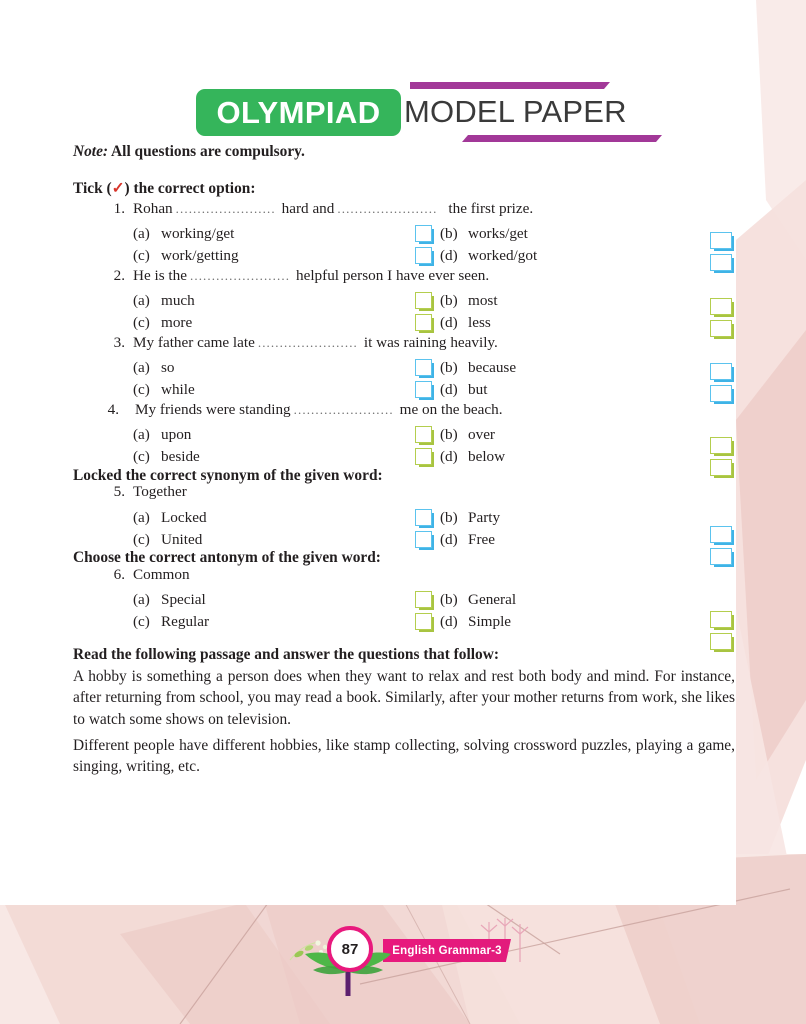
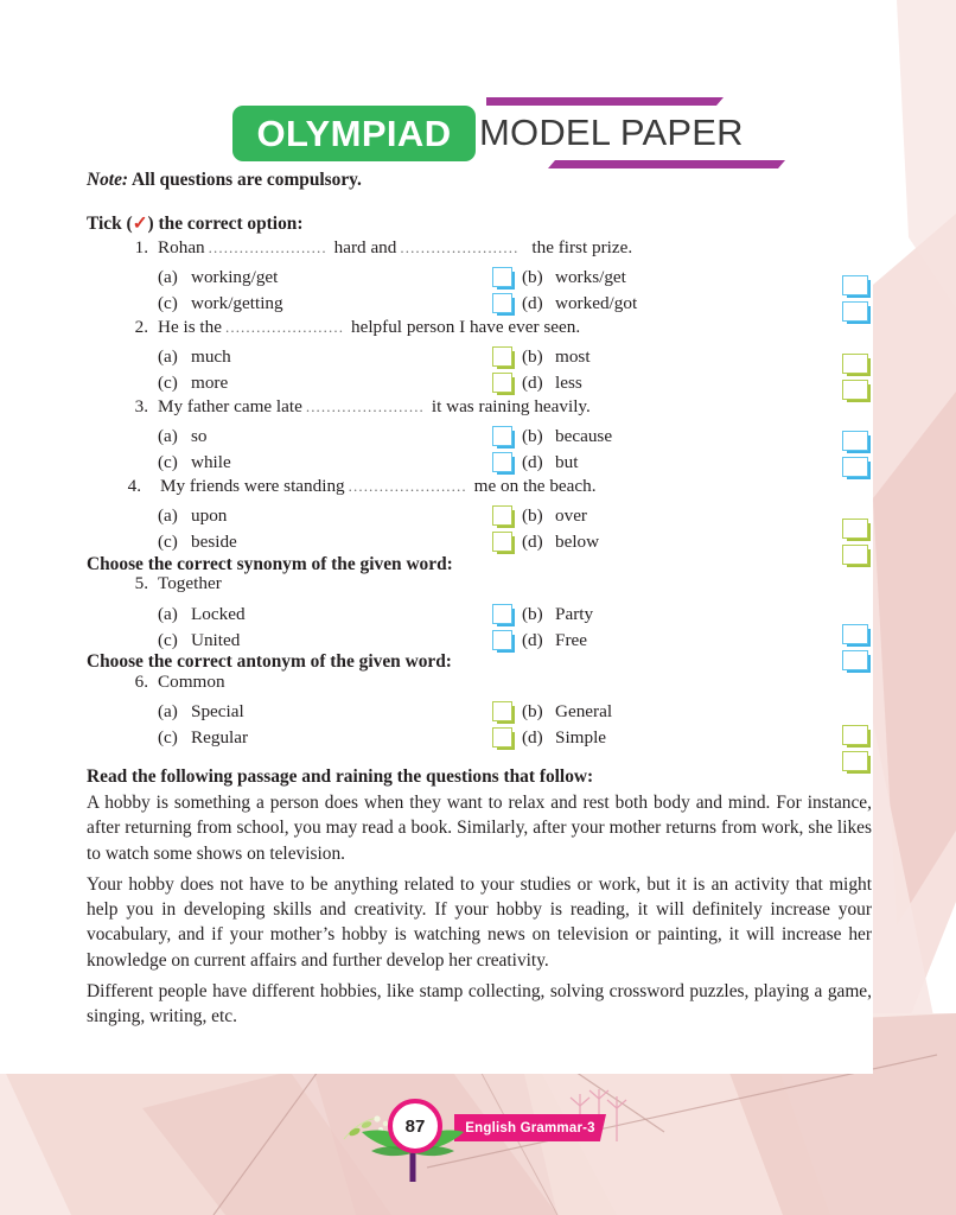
  OLYMPIAD
  MODEL PAPER
  Note: All questions are compulsory.
  Tick (✓) the correct option:
  1.
  Rohan
  .......................
  hard and
  .......................
  the first prize.
  (a)
  working/get
  (b)
  works/get
  (c)
  work/getting
  (d)
  worked/got
  2.
  He is the
  .......................
  helpful person I have ever seen.
  (a)
  much
  (b)
  most
  (c)
  more
  (d)
  less
  3.
  My father came late
  .......................
  it was raining heavily.
  (a)
  so
  (b)
  because
  (c)
  while
  (d)
  but
  4.
  My friends were standing
  .......................
  me on the beach.
  (a)
  upon
  (b)
  over
  (c)
  beside
  (d)
  below
- Locked the correct synonym of the given word:
+ Choose the correct synonym of the given word:
  5.
  Together
  (a)
  Locked
  (b)
  Party
  (c)
  United
  (d)
  Free
  Choose the correct antonym of the given word:
  6.
  Common
  (a)
  Special
  (b)
  General
  (c)
  Regular
  (d)
  Simple
- Read the following passage and answer the questions that follow:
+ Read the following passage and raining the questions that follow:
  A hobby is something a person does when they want to relax and rest both body and mind. For instance, after returning from school, you may read a book. Similarly, after your mother returns from work, she likes to watch some shows on television.
+ Your hobby does not have to be anything related to your studies or work, but it is an activity that might help you in developing skills and creativity. If your hobby is reading, it will definitely increase your vocabulary, and if your mother’s hobby is watching news on television or painting, it will increase her knowledge on current affairs and further develop her creativity.
  Different people have different hobbies, like stamp collecting, solving crossword puzzles, playing a game, singing, writing, etc.
  English Grammar-3
  87
